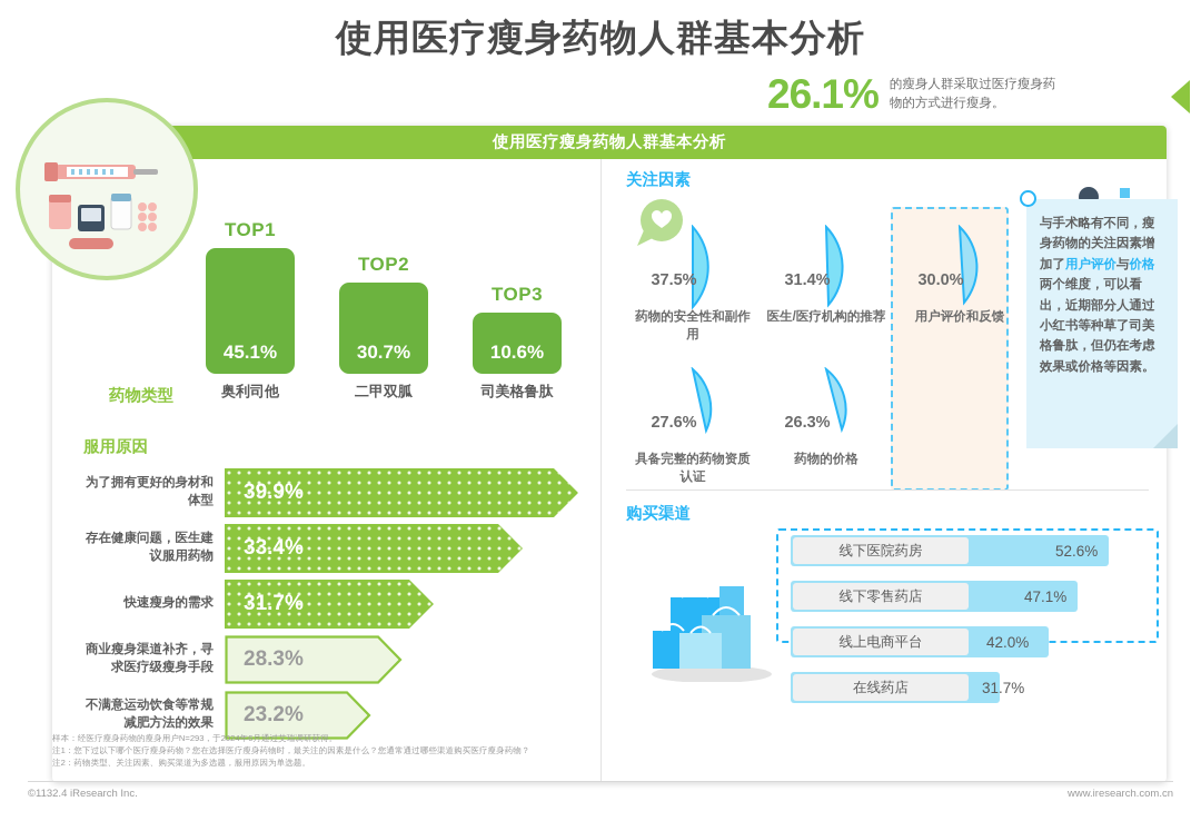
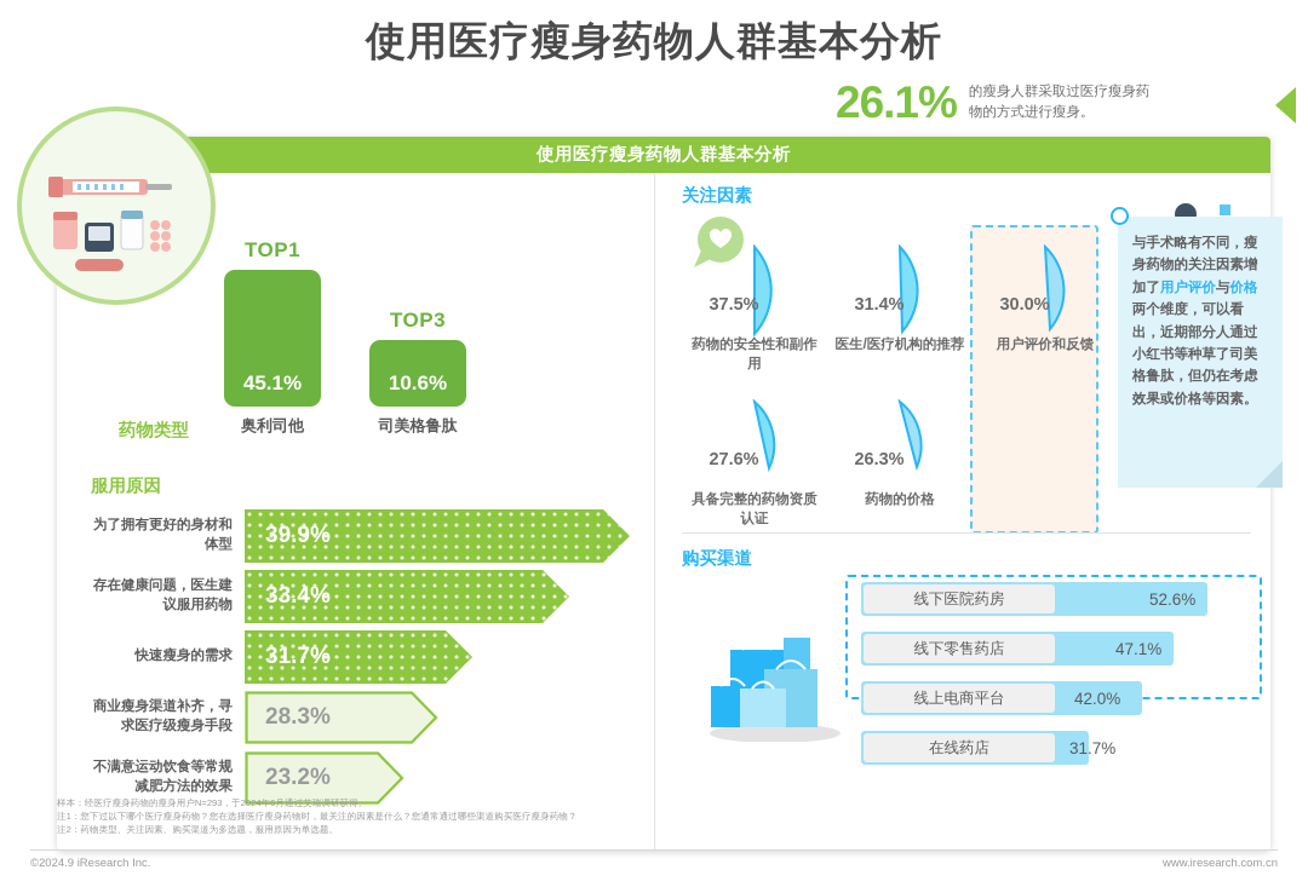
  使用医疗瘦身药物人群基本分析
  26.1%
  的瘦身人群采取过医疗瘦身药物的方式进行瘦身。
  使用医疗瘦身药物人群基本分析
  药物类型
  TOP1
  45.1%
  奥利司他
- TOP2
- 30.7%
- 二甲双胍
  TOP3
  10.6%
  司美格鲁肽
  服用原因
  为了拥有更好的身材和体型
  39.9%
  存在健康问题，医生建议服用药物
  33.4%
  快速瘦身的需求
  31.7%
  商业瘦身渠道补齐，寻求医疗级瘦身手段
  28.3%
  不满意运动饮食等常规减肥方法的效果
  23.2%
  关注因素
  37.5%
  药物的安全性和副作用
  31.4%
  医生/医疗机构的推荐
  30.0%
  用户评价和反馈
  27.6%
  具备完整的药物资质认证
  26.3%
  药物的价格
  与手术略有不同，瘦身药物的关注因素增加了用户评价与价格两个维度，可以看出，近期部分人通过小红书等种草了司美格鲁肽，但仍在考虑效果或价格等因素。
  购买渠道
  线下医院药房
  52.6%
  线下零售药店
  47.1%
  线上电商平台
  42.0%
  在线药店
  31.7%
  样本：经医疗瘦身药物的瘦身用户N=293，于2024年6月通过艾瑞调研获得。
  注1：您下过以下哪个医疗瘦身药物？您在选择医疗瘦身药物时，最关注的因素是什么？您通常通过哪些渠道购买医疗瘦身药物？
  注2：药物类型、关注因素、购买渠道为多选题，服用原因为单选题。
- ©1132.4 iResearch Inc.
+ ©2024.9 iResearch Inc.
  www.iresearch.com.cn
